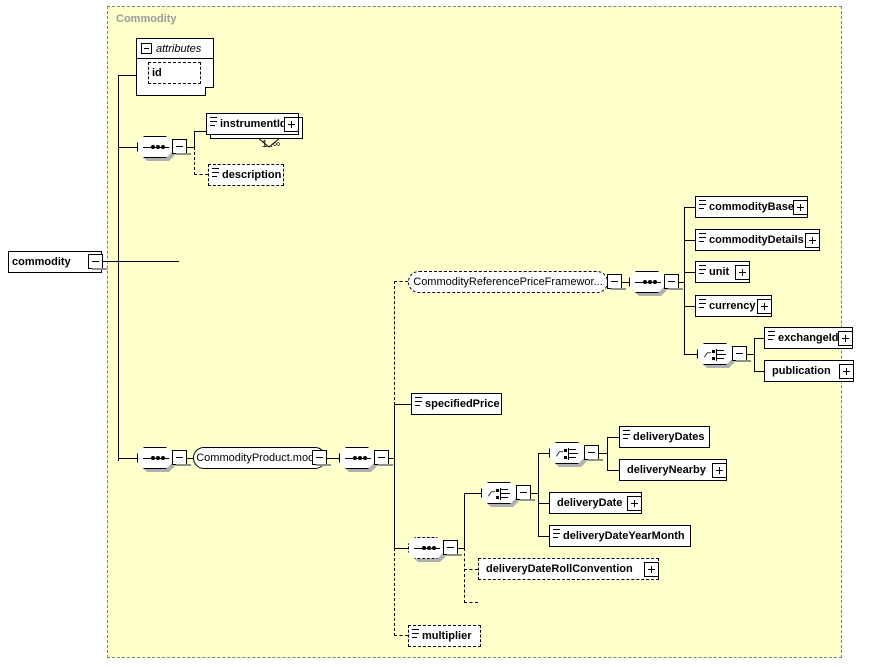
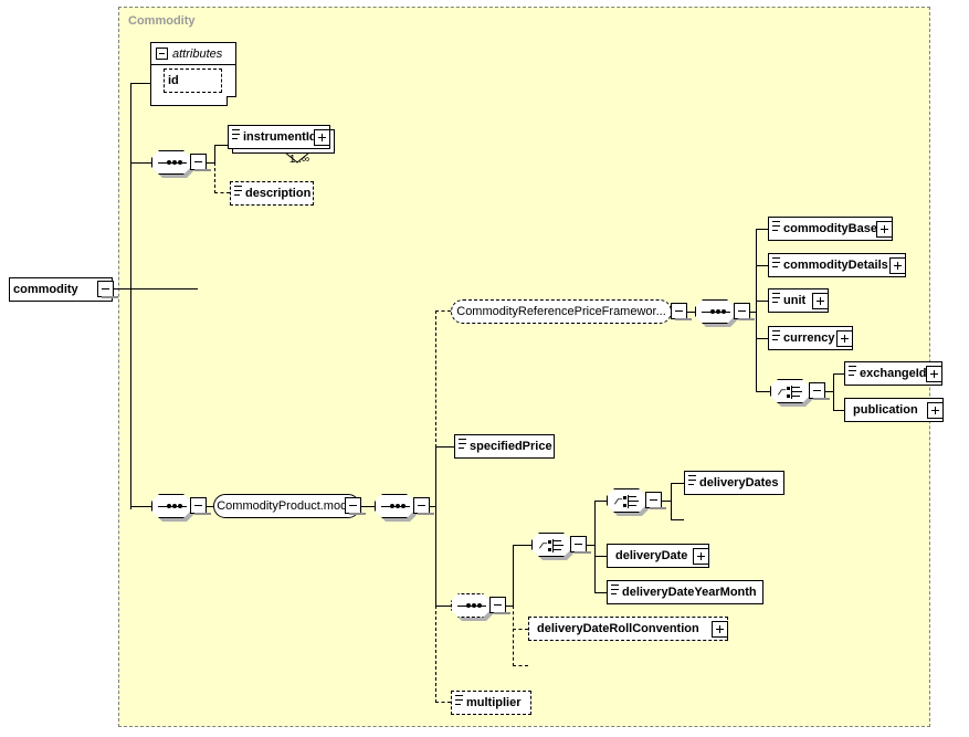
  Commodity
  commodity
  attributes
  id
  instrumentI
  1..∞
  description
  CommodityProduct.mo
  CommodityReferencePriceFramewor...
  commodityBase
  commodityDetails
  unit
  currency
  exchangeId
  publication
  specifiedPrice
  deliveryDates
- deliveryNearby
  deliveryDate
  deliveryDateYearMonth
  deliveryDateRollConvention
  multiplier
